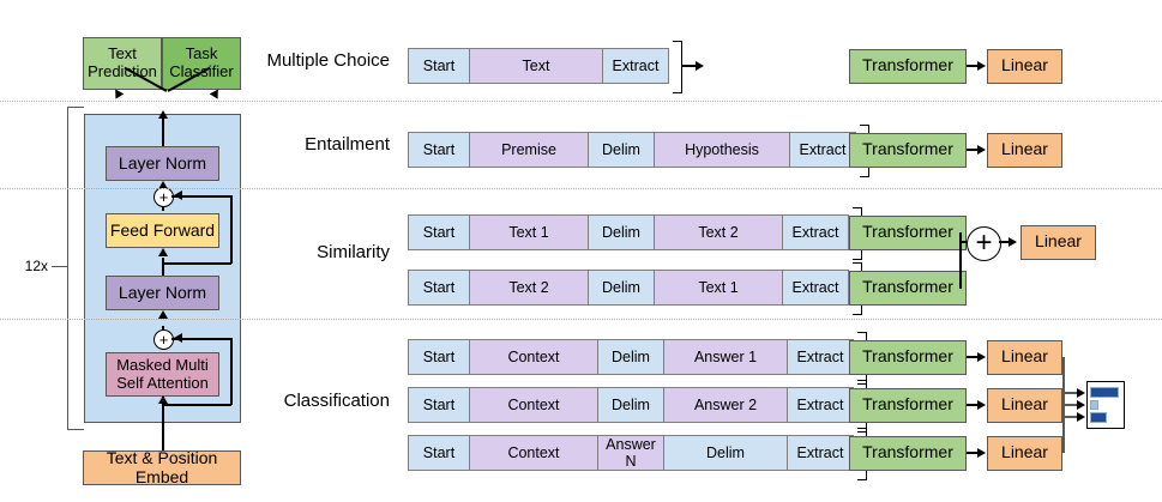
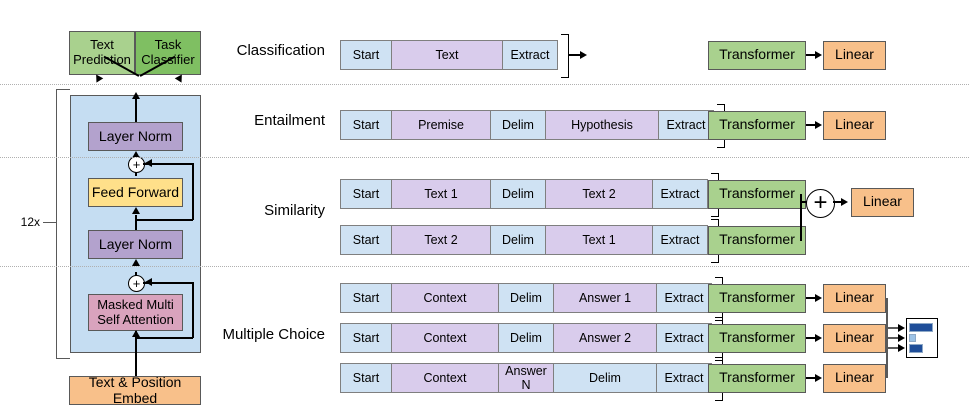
  Text
  Prediion
  Task
  Clasifier
  Layer Norm
  +
  Feed Forward
  Layer Norm
  +
  Masked Multi
  Self Attention
  Text & Position Embed
  12x
- Multiple Choice
+ Classification
  Start
  Text
  Extract
  Transformer
  Linear
  Entailment
  Start
  Premise
  Delim
  Hypothesis
  Extract
  Transformer
  Linear
  Similarity
  Start
  Text 1
  Delim
  Text 2
  Extract
  Transformer
  Start
  Text 2
  Delim
  Text 1
  Extract
  Transformer
  +
  Linear
- Classification
+ Multiple Choice
  Start
  Context
  Delim
  Answer 1
  Extract
  Transformer
  Linear
  Start
  Context
  Delim
  Answer 2
  Extract
  Transformer
  Linear
  Start
  Context
  Answer N
  Delim
  Extract
  Transformer
  Linear
